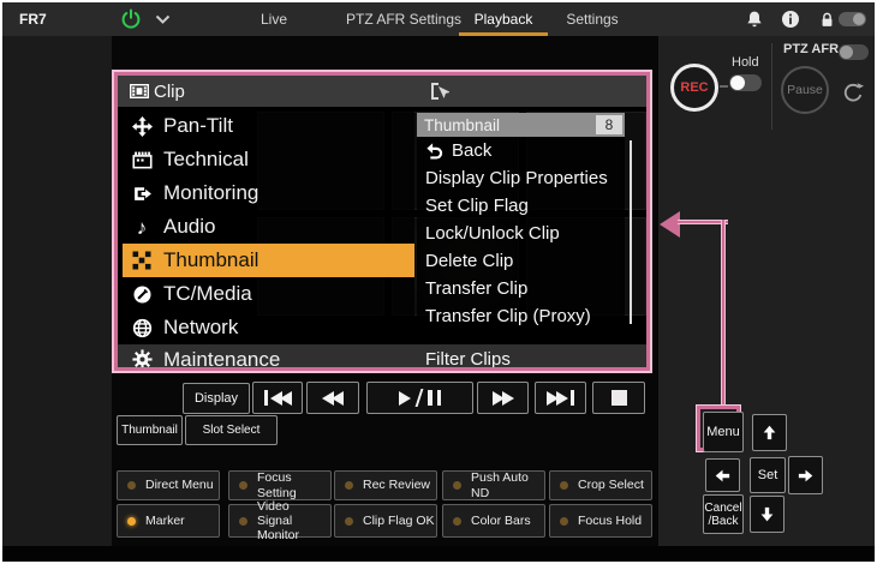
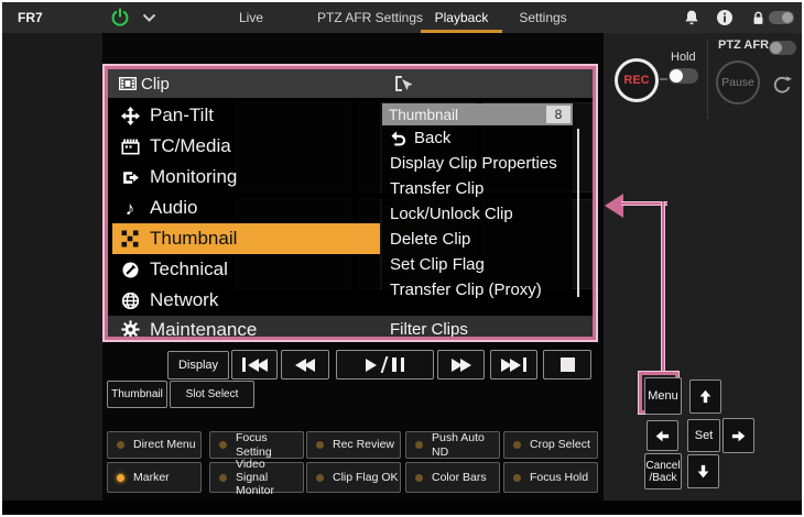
  FR7
  Live
  PTZ AFR Settings
  Playback
  Settings
  Clip
  Pan-Tilt
- Technical
+ TC/Media
  Monitoring
  ♪
  Audio
  Thumbnail
- TC/Media
+ Technical
  Network
  Maintenance
  Thumbnail
  8
  Back
  Display Clip Properties
- Set Clip Flag
+ Transfer Clip
  Lock/Unlock Clip
  Delete Clip
- Transfer Clip
+ Set Clip Flag
  Transfer Clip (Proxy)
  Filter Clips
  Display
  Thumbnail
  Slot Select
  REC
  Hold
  PTZ AFR
  Pause
  Menu
  Set
  Cancel
  /Back
  Direct Menu
  Focus Setting
  Rec Review
  Push Auto ND
  Crop Select
  Marker
  Video Signal Monitor
  Clip Flag OK
  Color Bars
  Focus Hold
